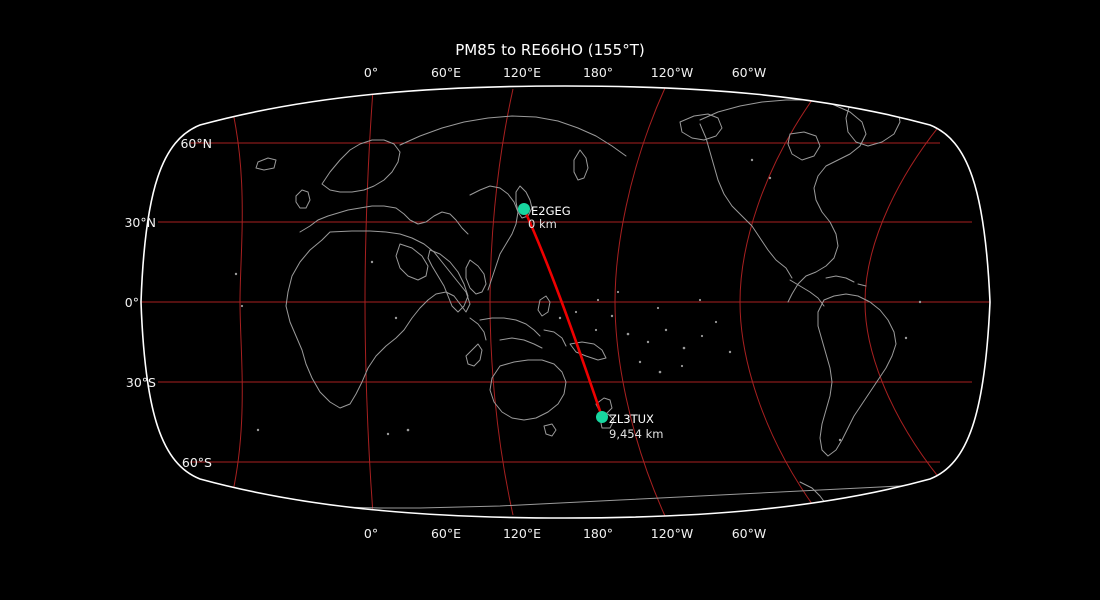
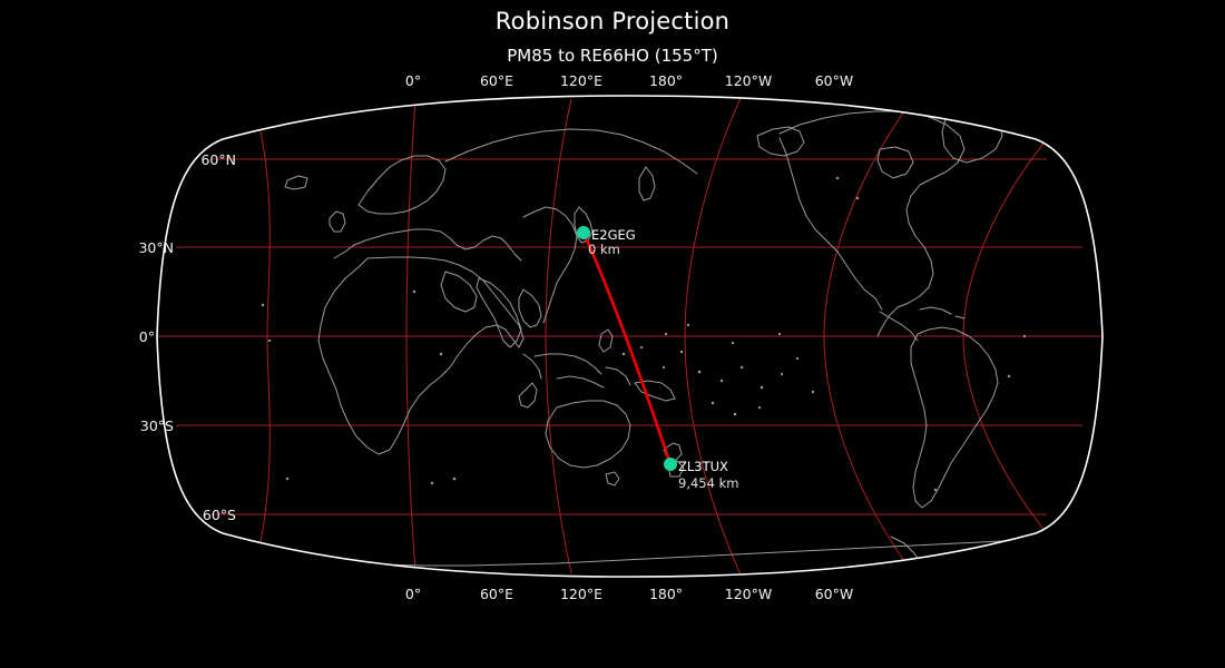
+ Robinson Projection
  PM85 to RE66HO (155°T)
  E2GEG
  0 km
  ZL3TUX
  9,454 km
  0°
  60°E
  120°E
  180°
  120°W
  60°W
  0°
  60°E
  120°E
  180°
  120°W
  60°W
  60°N
  30°N
  0°
  30°S
  60°S
